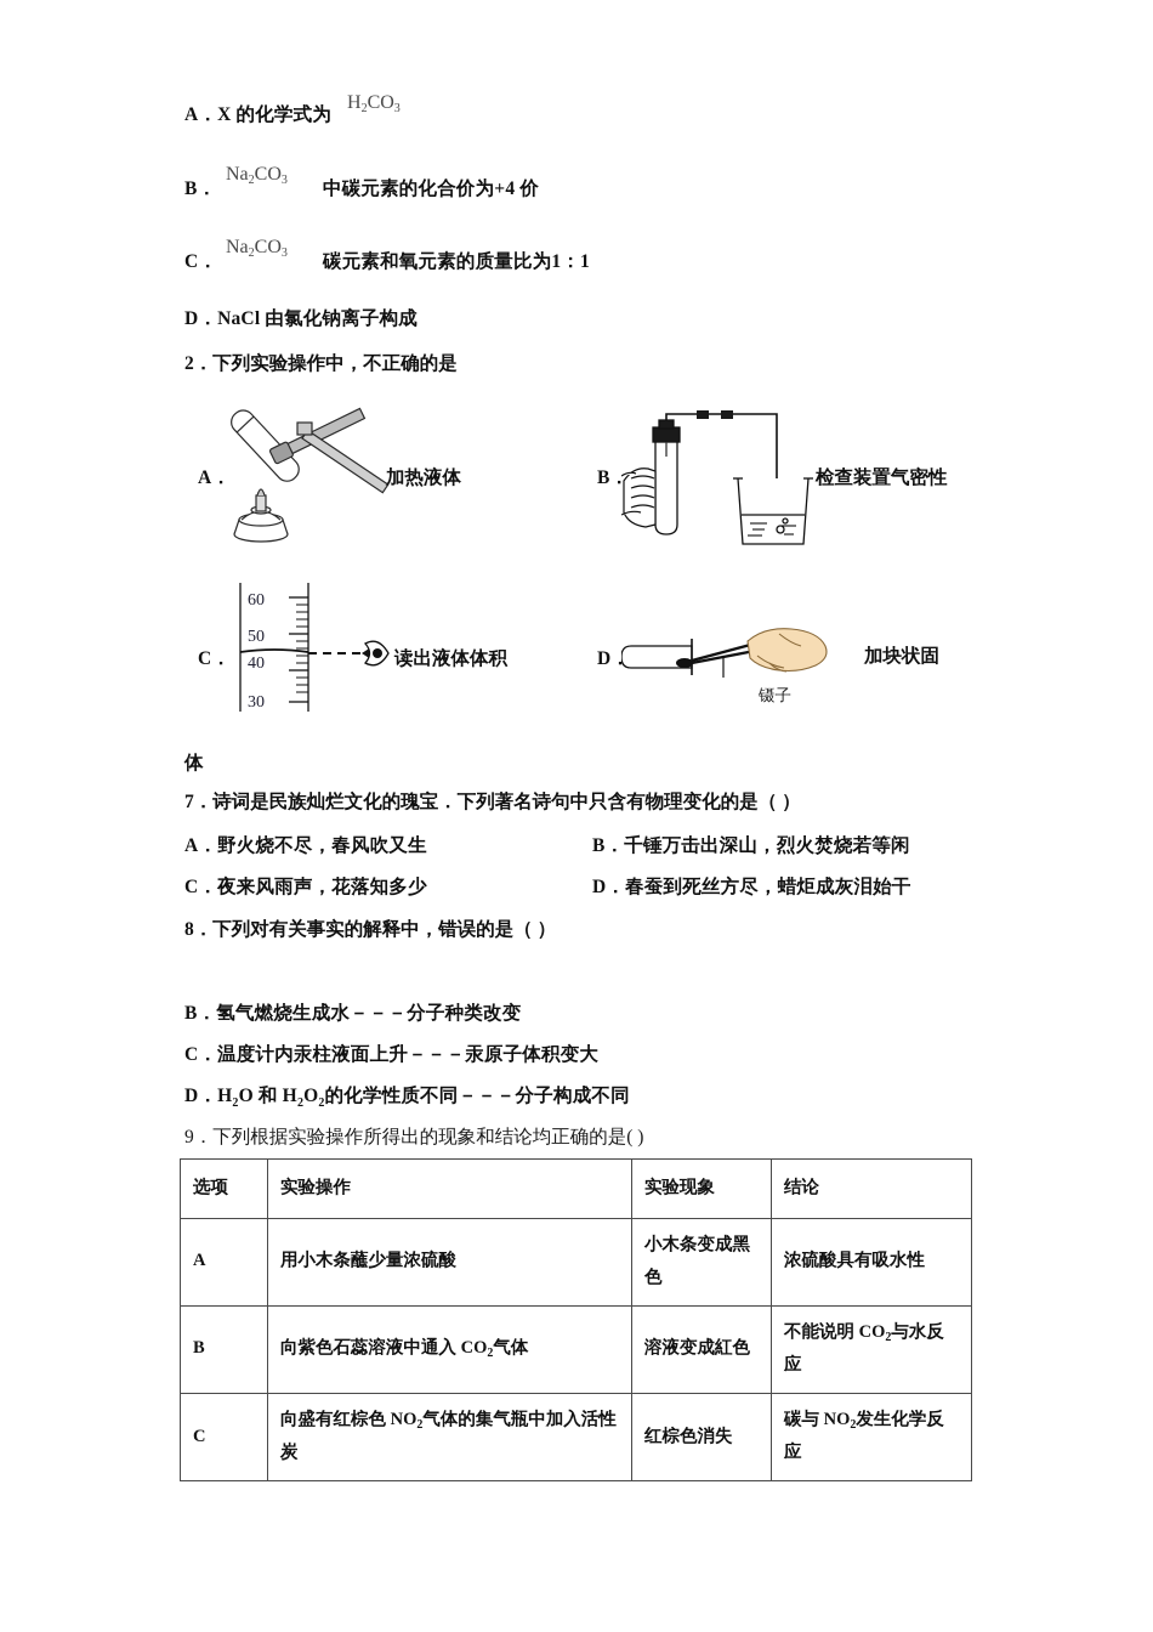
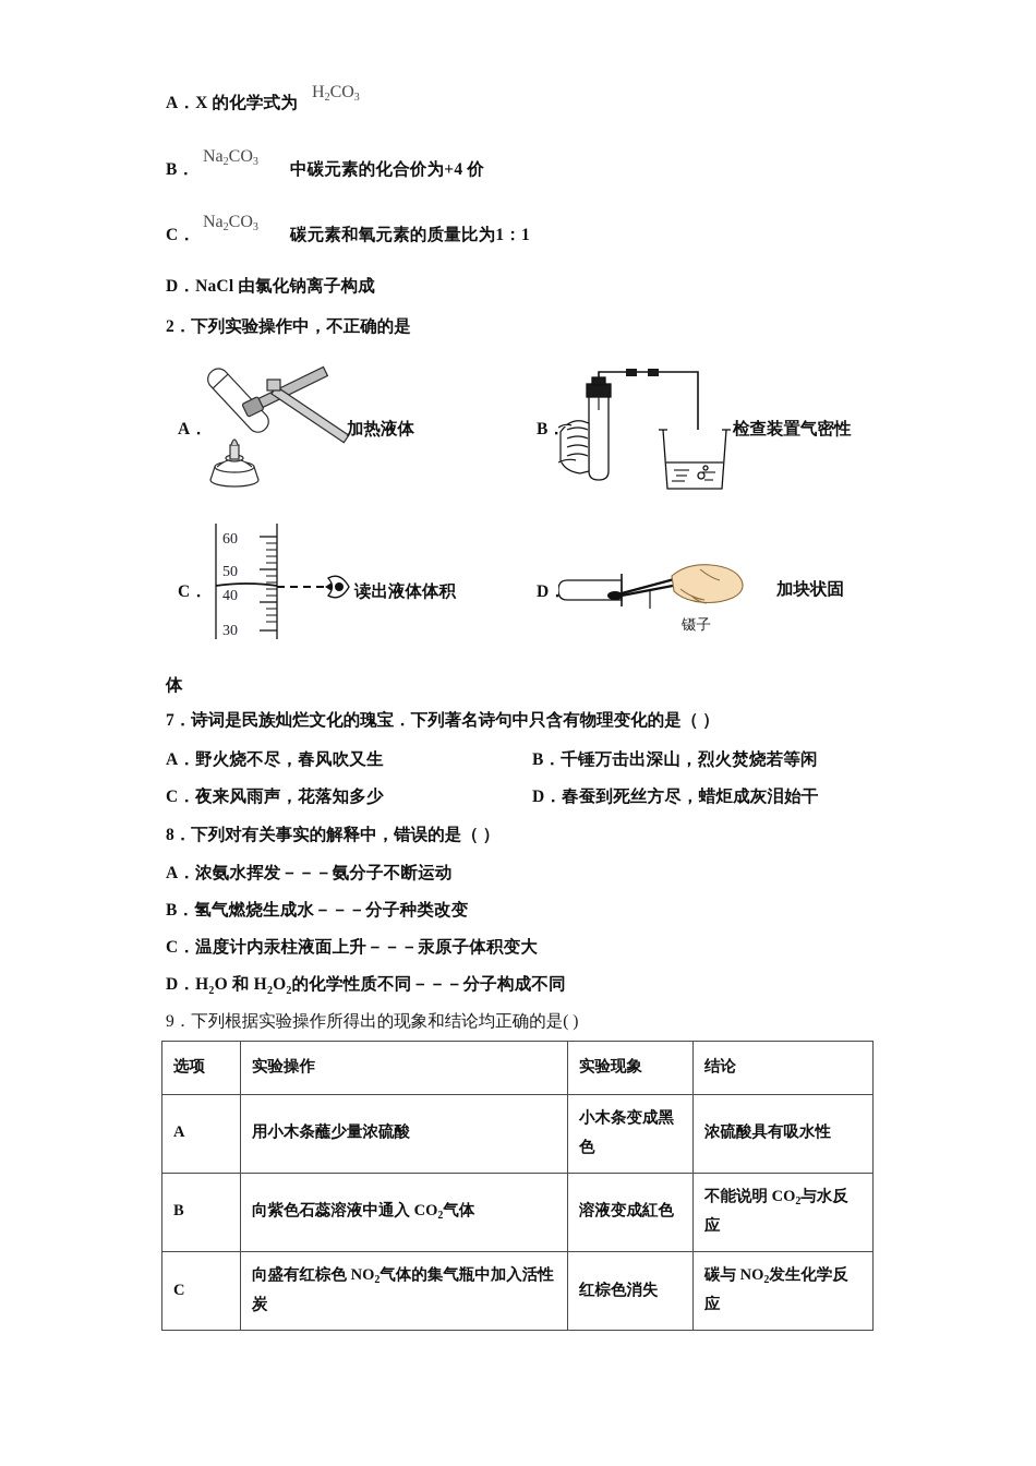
  A．X 的化学式为
  H2CO3
  B．
  Na2CO3
  中碳元素的化合价为+4 价
  C．
  Na2CO3
  碳元素和氧元素的质量比为1：1
  D．NaCl 由氯化钠离子构成
  2．下列实验操作中，不正确的是
  A．
  加热液体
  B．
  检查装置气密性
  C．
  60
  50
  40
  30
  读出液体体积
  D．
  加块状固
  镊子
  体
  7．诗词是民族灿烂文化的瑰宝．下列著名诗句中只含有物理变化的是（ ）
  A．野火烧不尽，春风吹又生
  B．千锤万击出深山，烈火焚烧若等闲
  C．夜来风雨声，花落知多少
  D．春蚕到死丝方尽，蜡炬成灰泪始干
  8．下列对有关事实的解释中，错误的是（ ）
+ A．浓氨水挥发－－－氨分子不断运动
  B．氢气燃烧生成水－－－分子种类改变
  C．温度计内汞柱液面上升－－－汞原子体积变大
  D．H2O 和 H2O2的化学性质不同－－－分子构成不同
  9．下列根据实验操作所得出的现象和结论均正确的是( )
  选项	实验操作	实验现象	结论
  A	用小木条蘸少量浓硫酸	小木条变成黑色	浓硫酸具有吸水性
  B	向紫色石蕊溶液中通入 CO2气体	溶液变成紅色	不能说明 CO2与水反应
  C	向盛有红棕色 NO2气体的集气瓶中加入活性炭	红棕色消失	碳与 NO2发生化学反应
